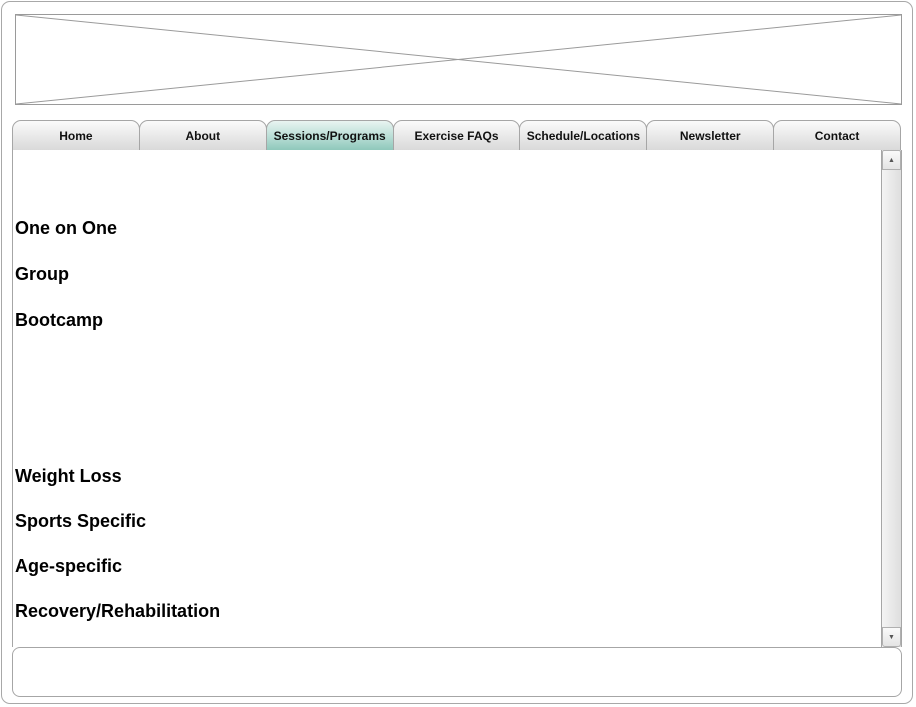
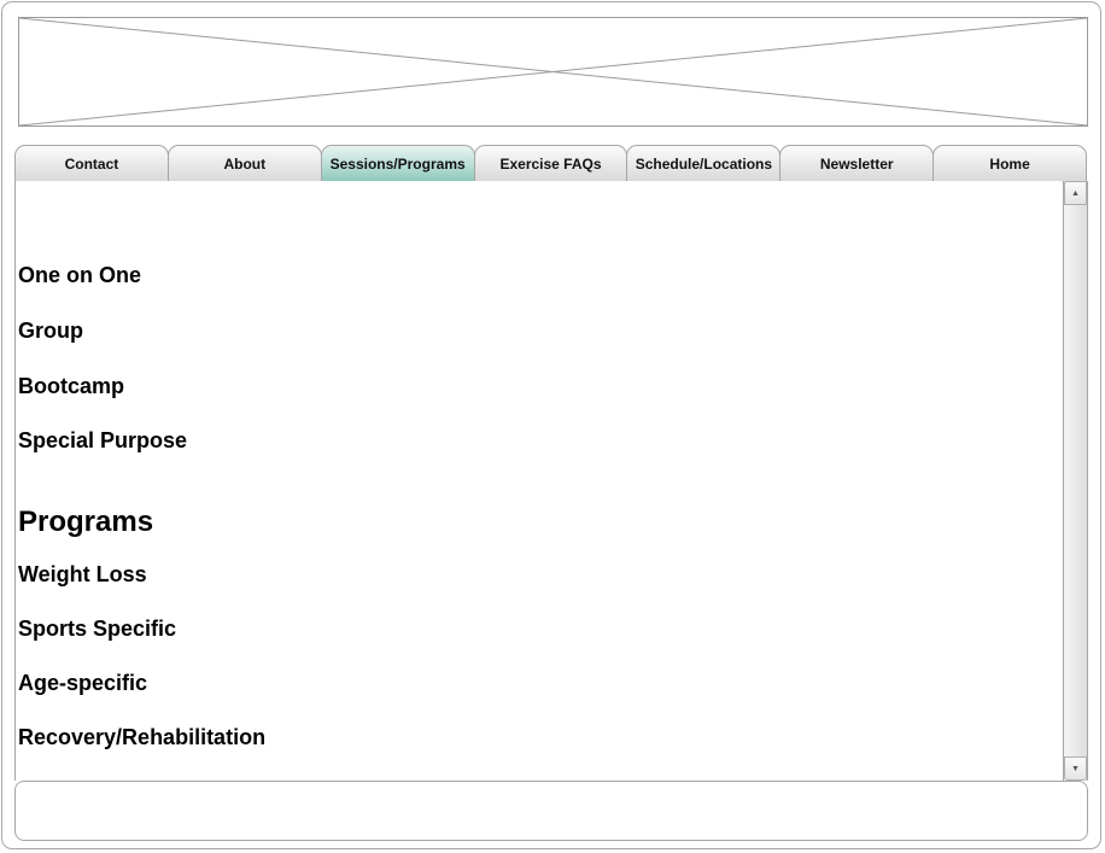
- Home
+ Contact
  About
  Sessions/Programs
  Exercise FAQs
  Schedule/Locations
  Newsletter
- Contact
+ Home
  One on One
  Group
  Bootcamp
+ Special Purpose
+ Programs
  Weight Loss
  Sports Specific
  Age-specific
  Recovery/Rehabilitation
